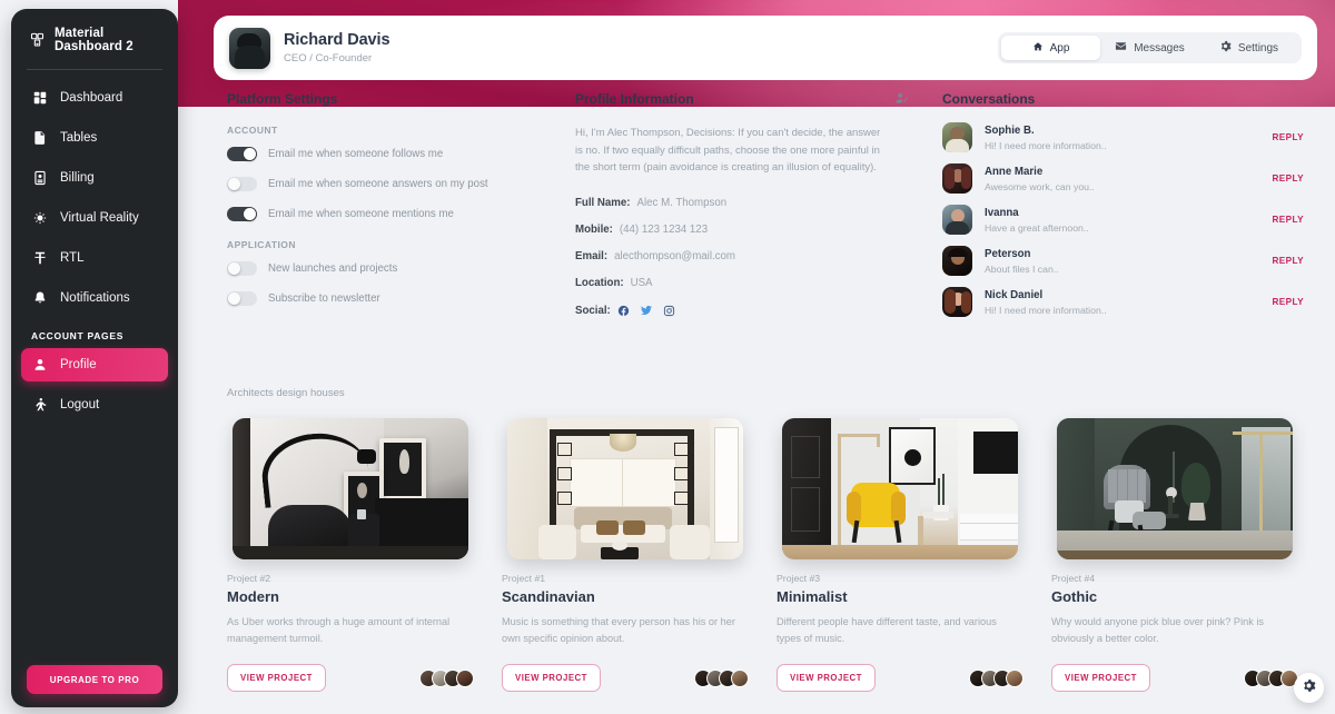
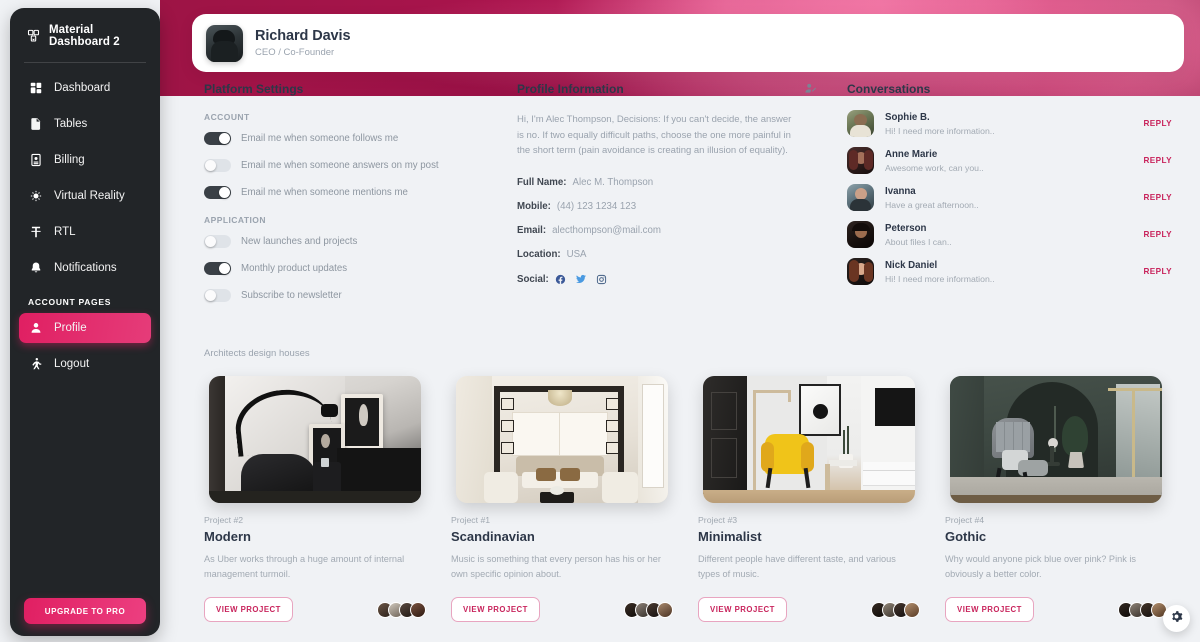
  Material Dashboard 2
  Dashboard
  Tables
  Billing
  Virtual Reality
  RTL
  Notifications
  ACCOUNT PAGES
  Profile
  Logout
  UPGRADE TO PRO
  Richard Davis
  CEO / Co-Founder
- App
- Messages
- Settings
  Platform Settings
  ACCOUNT
  Email me when someone follows me
  Email me when someone answers on my post
  Email me when someone mentions me
  APPLICATION
  New launches and projects
+ Monthly product updates
  Subscribe to newsletter
  Profile Information
  Hi, I'm Alec Thompson, Decisions: If you can't decide, the answer is no. If two equally difficult paths, choose the one more painful in the short term (pain avoidance is creating an illusion of equality).
  Full Name:
  Alec M. Thompson
  Mobile:
  (44) 123 1234 123
  Email:
  alecthompson@mail.com
  Location:
  USA
  Social:
  Conversations
  Sophie B.
  Hi! I need more information..
  REPLY
  Anne Marie
  Awesome work, can you..
  REPLY
  Ivanna
  Have a great afternoon..
  REPLY
  Peterson
  About files I can..
  REPLY
  Nick Daniel
  Hi! I need more information..
  REPLY
  Architects design houses
  Project #2
  Modern
  As Uber works through a huge amount of internal management turmoil.
  VIEW PROJECT
  Project #1
  Scandinavian
  Music is something that every person has his or her own specific opinion about.
  VIEW PROJECT
  Project #3
  Minimalist
  Different people have different taste, and various types of music.
  VIEW PROJECT
  Project #4
  Gothic
  Why would anyone pick blue over pink? Pink is obviously a better color.
  VIEW PROJECT
